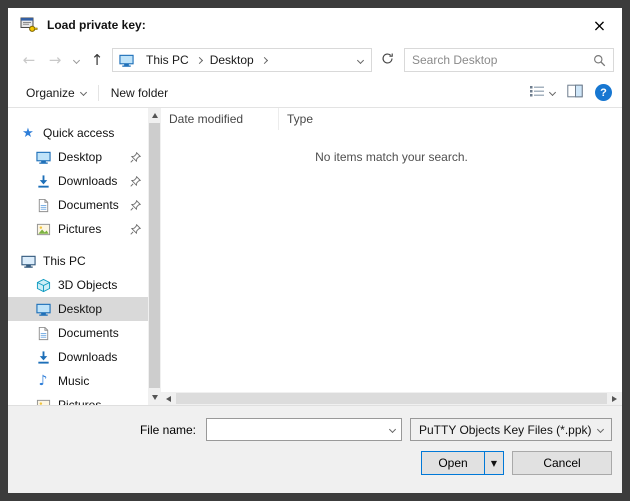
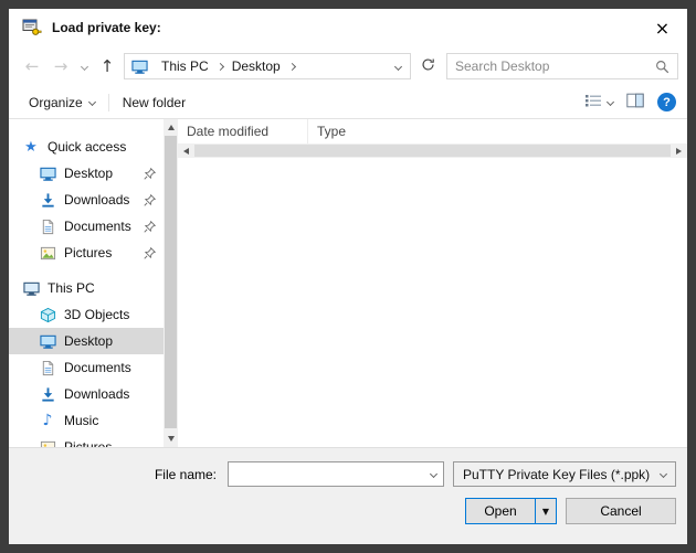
  Load private key:
  ×
  ←
  →
  ↑
  This PC
  Desktop
  Search Desktop
  Organize
  New folder
  ?
  ★
  Quick access
  Desktop
  Downloads
  Documents
  Pictures
  This PC
  3D Objects
  Desktop
  Documents
  Downloads
  ♪
  Music
  Date modified
  Type
- No items match your search.
  File name:
- PuTTY Objects Key Files (*.ppk)
+ PuTTY Private Key Files (*.ppk)
  Open
  ▼
  Cancel
